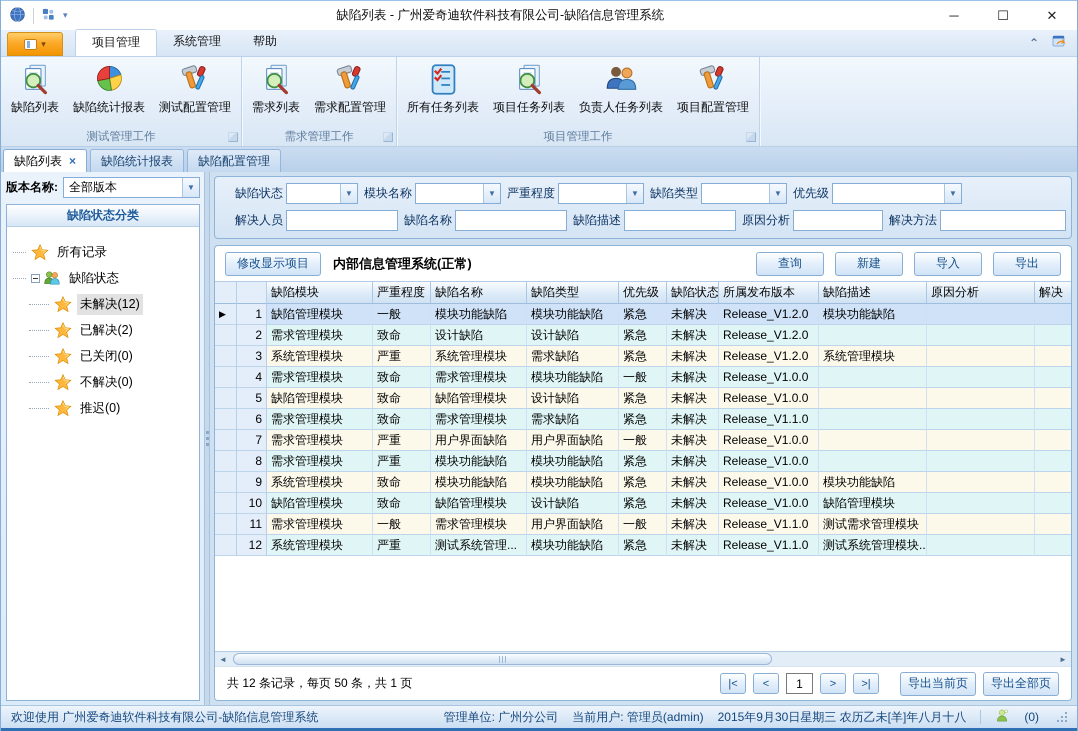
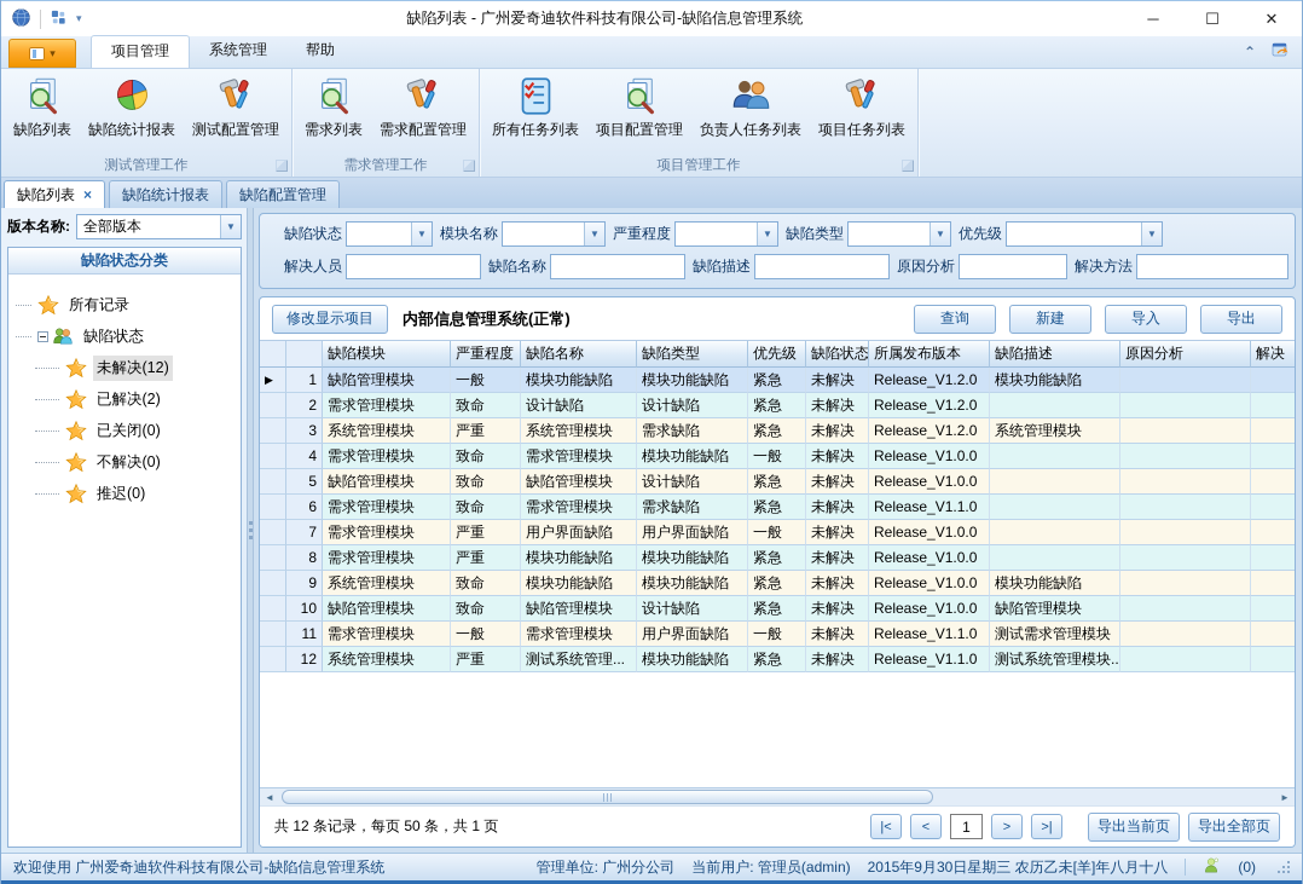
  ▾
  缺陷列表 - 广州爱奇迪软件科技有限公司-缺陷信息管理系统
  ─
  ☐
  ✕
  ▾
  项目管理
  系统管理
  帮助
  ⌃
  缺陷列表
  缺陷统计报表
  测试配置管理
  测试管理工作
  需求列表
  需求配置管理
  需求管理工作
  所有任务列表
- 项目任务列表
+ 项目配置管理
  负责人任务列表
- 项目配置管理
+ 项目任务列表
  项目管理工作
  缺陷列表
  ×
  缺陷统计报表
  缺陷配置管理
  版本名称:
  全部版本
  ▼
  缺陷状态分类
  所有记录
  缺陷状态
  未解决(12)
  已解决(2)
  已关闭(0)
  不解决(0)
  推迟(0)
  缺陷状态
  ▼
  模块名称
  ▼
  严重程度
  ▼
  缺陷类型
  ▼
  优先级
  ▼
  解决人员
  缺陷名称
  缺陷描述
  原因分析
  解决方法
  修改显示项目
  内部信息管理系统(正常)
  查询
  新建
  导入
  导出
  缺陷模块
  严重程度
  缺陷名称
  缺陷类型
  优先级
  缺陷状态
  所属发布版本
  缺陷描述
  原因分析
  解决
  ▶
  1
  缺陷管理模块
  一般
  模块功能缺陷
  模块功能缺陷
  紧急
  未解决
  Release_V1.2.0
  模块功能缺陷
  2
  需求管理模块
  致命
  设计缺陷
  设计缺陷
  紧急
  未解决
  Release_V1.2.0
  3
  系统管理模块
  严重
  系统管理模块
  需求缺陷
  紧急
  未解决
  Release_V1.2.0
  系统管理模块
  4
  需求管理模块
  致命
  需求管理模块
  模块功能缺陷
  一般
  未解决
  Release_V1.0.0
  5
  缺陷管理模块
  致命
  缺陷管理模块
  设计缺陷
  紧急
  未解决
  Release_V1.0.0
  6
  需求管理模块
  致命
  需求管理模块
  需求缺陷
  紧急
  未解决
  Release_V1.1.0
  7
  需求管理模块
  严重
  用户界面缺陷
  用户界面缺陷
  一般
  未解决
  Release_V1.0.0
  8
  需求管理模块
  严重
  模块功能缺陷
  模块功能缺陷
  紧急
  未解决
  Release_V1.0.0
  9
  系统管理模块
  致命
  模块功能缺陷
  模块功能缺陷
  紧急
  未解决
  Release_V1.0.0
  模块功能缺陷
  10
  缺陷管理模块
  致命
  缺陷管理模块
  设计缺陷
  紧急
  未解决
  Release_V1.0.0
  缺陷管理模块
  11
  需求管理模块
  一般
  需求管理模块
  用户界面缺陷
  一般
  未解决
  Release_V1.1.0
  测试需求管理模块
  12
  系统管理模块
  严重
  测试系统管理...
  模块功能缺陷
  紧急
  未解决
  Release_V1.1.0
  测试系统管理模块..
  ◄
  ►
  共 12 条记录，每页 50 条，共 1 页
  |<
  <
  1
  >
  >|
  导出当前页
  导出全部页
  欢迎使用 广州爱奇迪软件科技有限公司-缺陷信息管理系统
  管理单位: 广州分公司
  当前用户: 管理员(admin)
  2015年9月30日星期三 农历乙未[羊]年八月十八
  (0)
